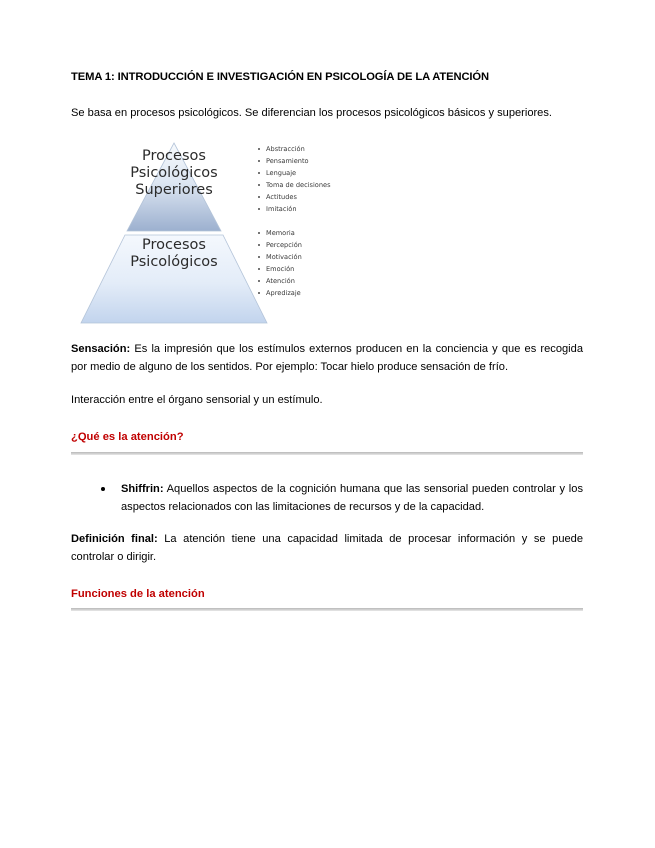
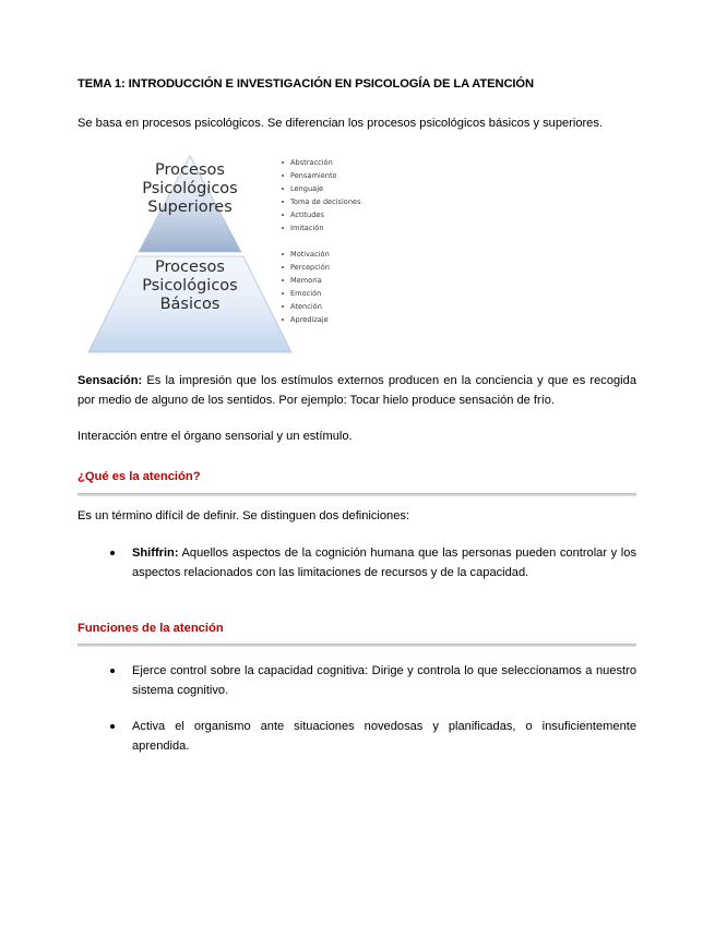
  TEMA 1: INTRODUCCIÓN E INVESTIGACIÓN EN PSICOLOGÍA DE LA ATENCIÓN
  Se basa en procesos psicológicos. Se diferencian los procesos psicológicos básicos y superiores.
  Procesos
  Psicológicos
  Superiores
  Procesos
  Psicológicos
+ Básicos
  Abstracción
  Pensamiento
  Lenguaje
  Toma de decisiones
  Actitudes
  Imitación
- Memoria
+ Motivación
  Percepción
- Motivación
+ Memoria
  Emoción
  Atención
  Apredizaje
  Sensación: Es la impresión que los estímulos externos producen en la conciencia y que es recogida por medio de alguno de los sentidos. Por ejemplo: Tocar hielo produce sensación de frío.
  Interacción entre el órgano sensorial y un estímulo.
  ¿Qué es la atención?
+ Es un término difícil de definir. Se distinguen dos definiciones:
- Shiffrin: Aquellos aspectos de la cognición humana que las sensorial pueden controlar y los aspectos relacionados con las limitaciones de recursos y de la capacidad.
+ Shiffrin: Aquellos aspectos de la cognición humana que las personas pueden controlar y los aspectos relacionados con las limitaciones de recursos y de la capacidad.
- Definición final: La atención tiene una capacidad limitada de procesar información y se puede controlar o dirigir.
  Funciones de la atención
+ Ejerce control sobre la capacidad cognitiva: Dirige y controla lo que seleccionamos a nuestro sistema cognitivo.
+ Activa el organismo ante situaciones novedosas y planificadas, o insuficientemente aprendida.
